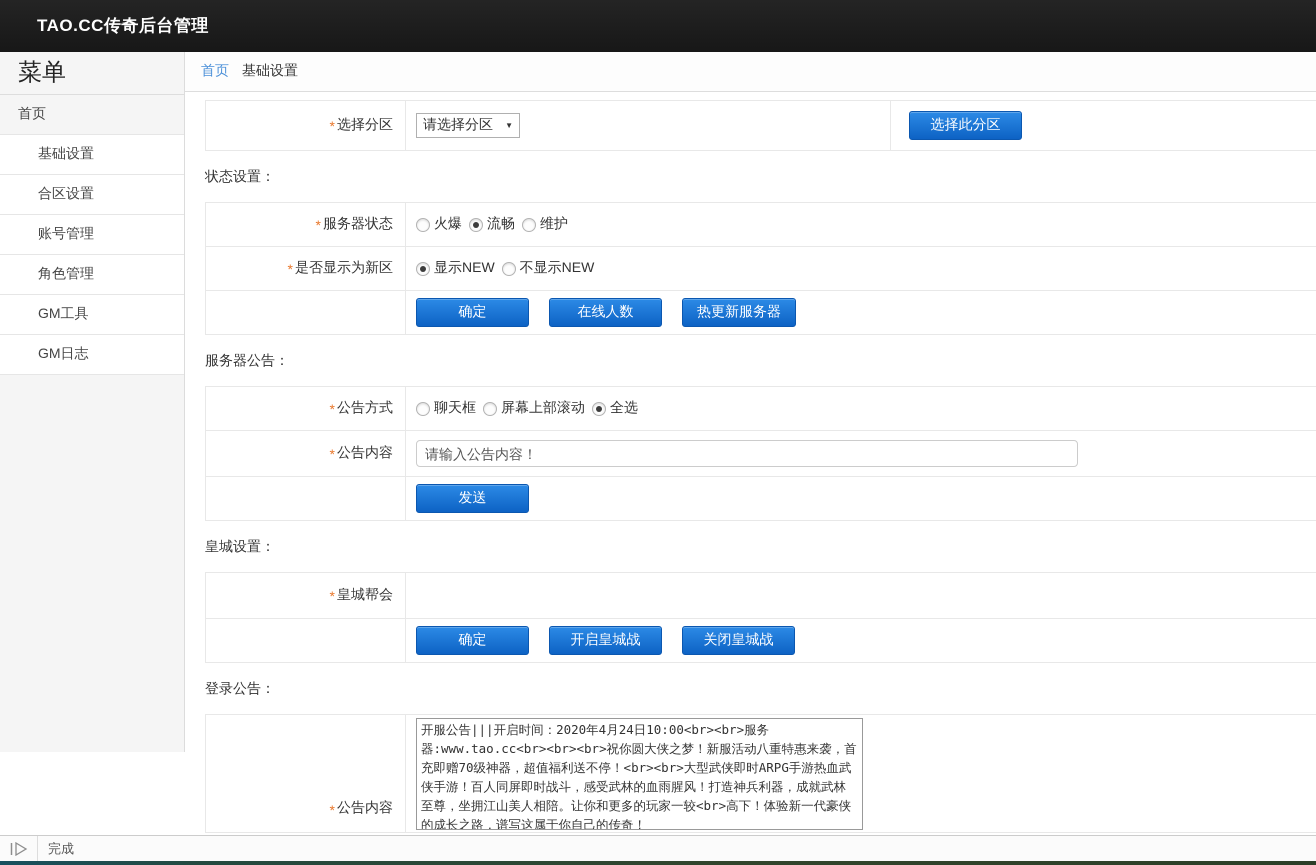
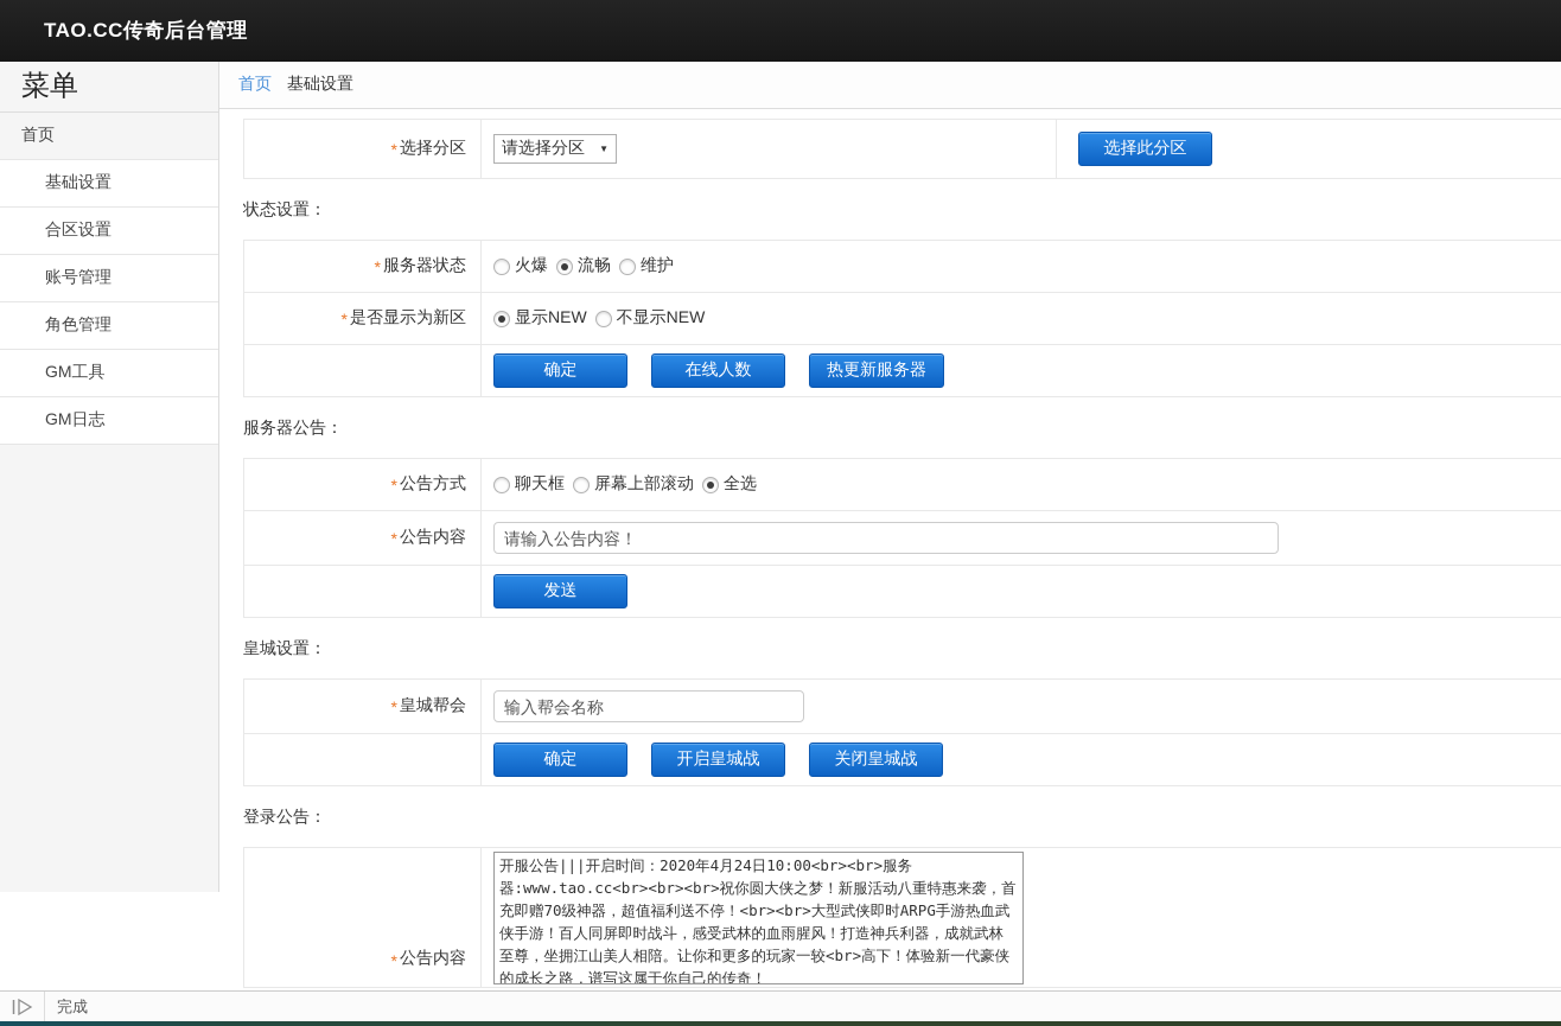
  TAO.CC传奇后台管理
  菜单
  首页
  基础设置
  合区设置
  账号管理
  角色管理
  GM工具
  GM日志
  首页
  基础设置
  *
  选择分区
  请选择分区
  ▼
  选择此分区
  状态设置：
  *
  服务器状态
  火爆
  流畅
  维护
  *
  是否显示为新区
  显示NEW
  不显示NEW
  确定
  在线人数
  热更新服务器
  服务器公告：
  *
  公告方式
  聊天框
  屏幕上部滚动
  全选
  *
  公告内容
  请输入公告内容！
  发送
  皇城设置：
  *
  皇城帮会
+ 输入帮会名称
  确定
  开启皇城战
  关闭皇城战
  登录公告：
  *
  公告内容
  完成
